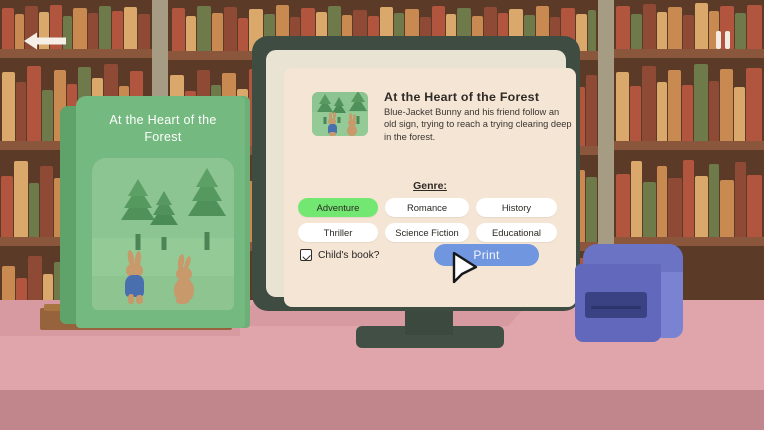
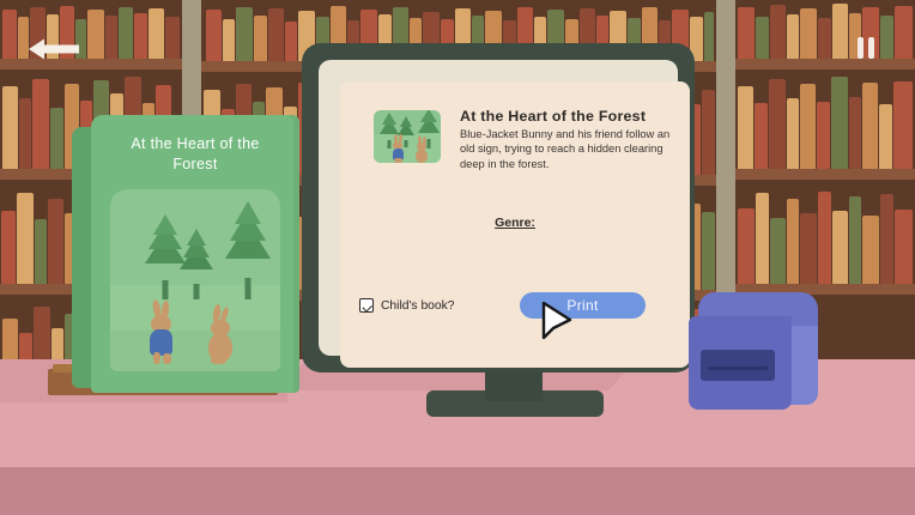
  At the Heart of the Forest
  At the Heart of the Forest
- Blue-Jacket Bunny and his friend follow an old sign, trying to reach a trying clearing deep in the forest.
+ Blue-Jacket Bunny and his friend follow an old sign, trying to reach a hidden clearing deep in the forest.
  Genre:
- Adventure
- Romance
- History
- Thriller
- Science Fiction
- Educational
  Child's book?
  Print
